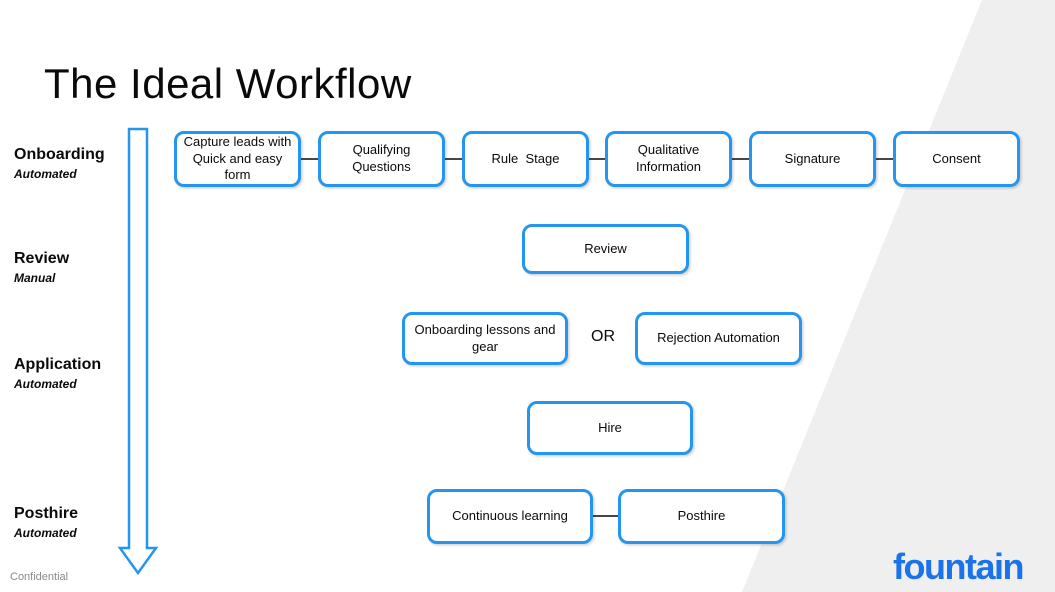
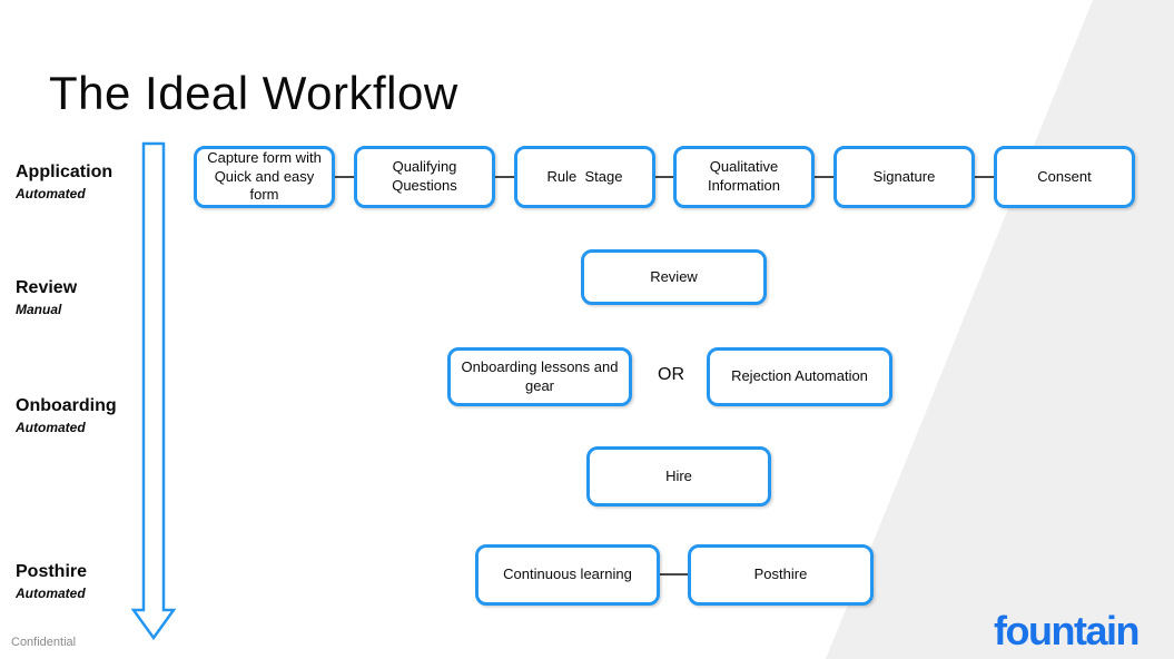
  The Ideal Workflow
- Onboarding
+ Application
  Automated
  Review
  Manual
- Application
+ Onboarding
  Automated
  Posthire
  Automated
- Capture leads with Quick and easy form
+ Capture form with Quick and easy form
  Qualifying Questions
  Rule Stage
  Qualitative Information
  Signature
  Consent
  Review
  Onboarding lessons and gear
  OR
  Rejection Automation
  Hire
  Continuous learning
  Posthire
  Confidential
  fountain
